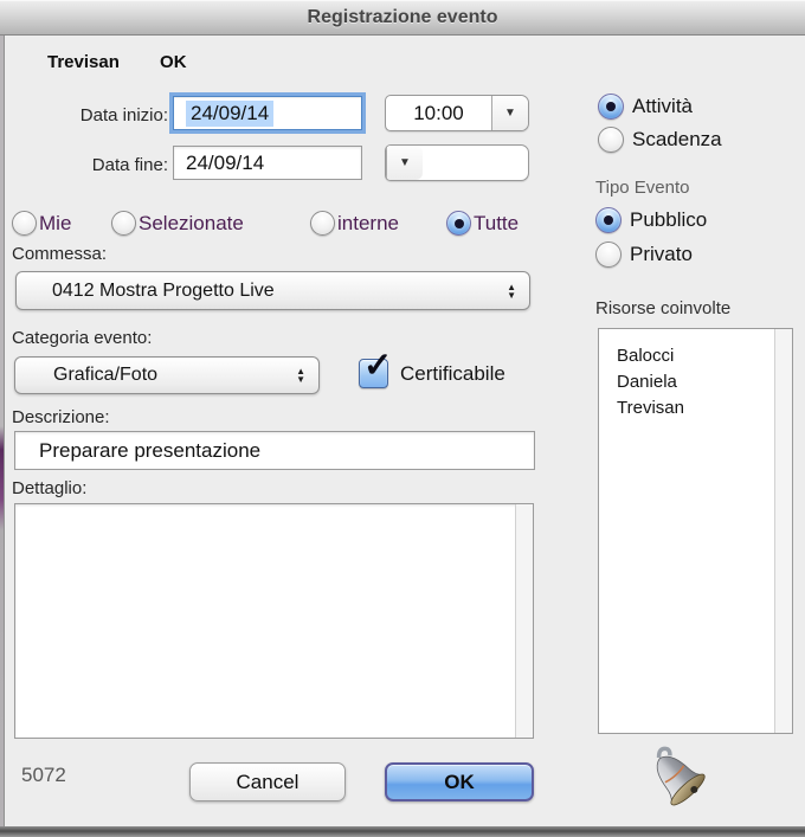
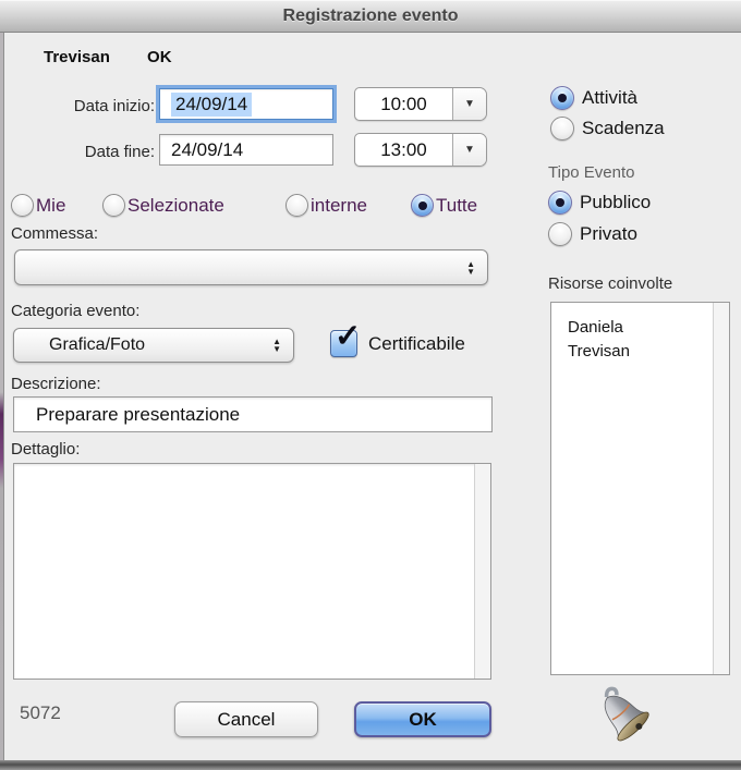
  Registrazione evento
  Trevisan OK
  Data inizio:
  24/09/14
  10:00
  ▼
  Data fine:
  24/09/14
+ 13:00
  ▼
  Mie
  Selezionate
  interne
  Tutte
  Commessa:
- 0412 Mostra Progetto Live
  ▲
  ▼
  Categoria evento:
  Grafica/Foto
  ▲
  ▼
  ✓
  Certificabile
  Descrizione:
  Preparare presentazione
  Dettaglio:
  Attività
  Scadenza
  Tipo Evento
  Pubblico
  Privato
  Risorse coinvolte
- Balocci
  Daniela
  Trevisan
  5072
  Cancel
  OK
